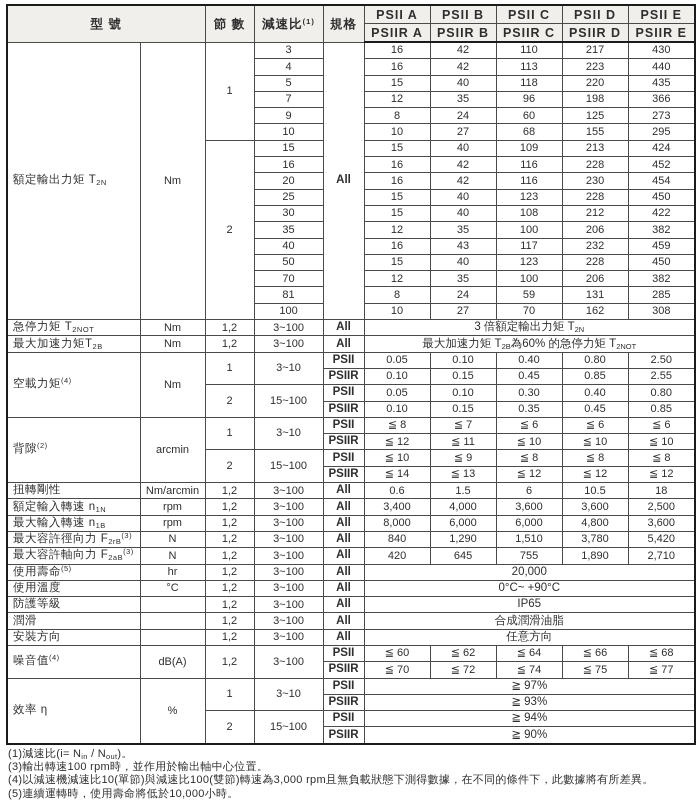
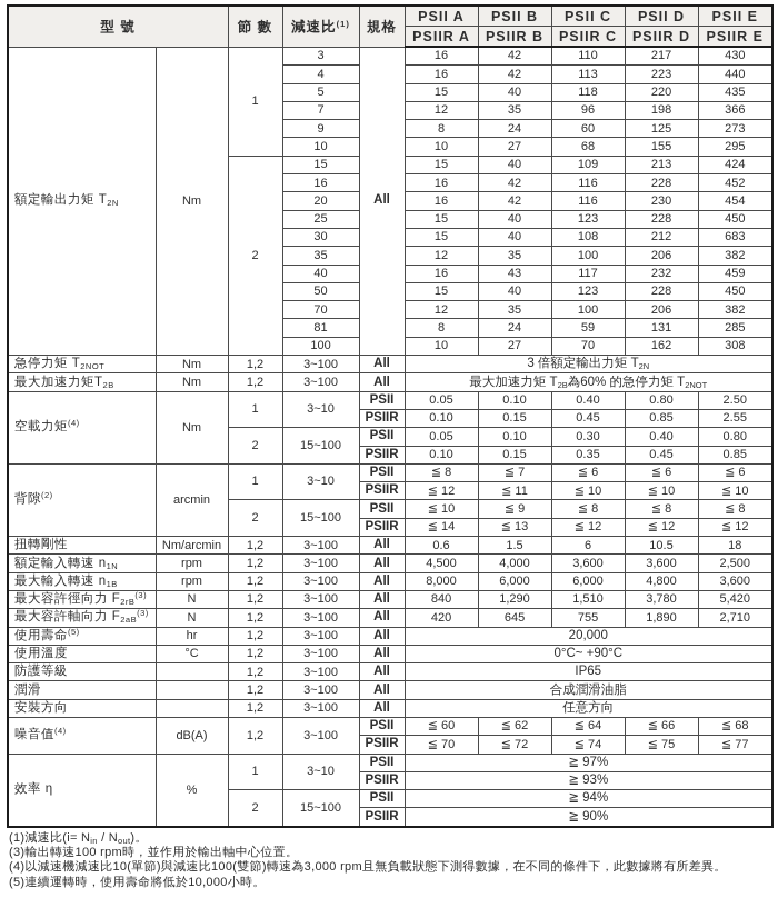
  型 號	節 數	減速比(1)	規格	PSII A	PSII B	PSII C	PSII D	PSII E
  PSIIR A	PSIIR B	PSIIR C	PSIIR D	PSIIR E
  額定輸出力矩 T2N	Nm	1	3	All	16	42	110	217	430
  4	16	42	113	223	440
  5	15	40	118	220	435
  7	12	35	96	198	366
  9	8	24	60	125	273
  10	10	27	68	155	295
  2	15	15	40	109	213	424
  16	16	42	116	228	452
  20	16	42	116	230	454
  25	15	40	123	228	450
- 30	15	40	108	212	422
+ 30	15	40	108	212	683
  35	12	35	100	206	382
  40	16	43	117	232	459
  50	15	40	123	228	450
  70	12	35	100	206	382
  81	8	24	59	131	285
  100	10	27	70	162	308
  急停力矩 T2NOT	Nm	1,2	3~100	All	3 倍額定輸出力矩 T2N
  最大加速力矩T2B	Nm	1,2	3~100	All	最大加速力矩 T2B為60% 的急停力矩 T2NOT
  空載力矩(4)	Nm	1	3~10	PSII	0.05	0.10	0.40	0.80	2.50
  PSIIR	0.10	0.15	0.45	0.85	2.55
  2	15~100	PSII	0.05	0.10	0.30	0.40	0.80
  PSIIR	0.10	0.15	0.35	0.45	0.85
  背隙(2)	arcmin	1	3~10	PSII	≦ 8	≦ 7	≦ 6	≦ 6	≦ 6
  PSIIR	≦ 12	≦ 11	≦ 10	≦ 10	≦ 10
  2	15~100	PSII	≦ 10	≦ 9	≦ 8	≦ 8	≦ 8
  PSIIR	≦ 14	≦ 13	≦ 12	≦ 12	≦ 12
  扭轉剛性	Nm/arcmin	1,2	3~100	All	0.6	1.5	6	10.5	18
- 額定輸入轉速 n1N	rpm	1,2	3~100	All	3,400	4,000	3,600	3,600	2,500
+ 額定輸入轉速 n1N	rpm	1,2	3~100	All	4,500	4,000	3,600	3,600	2,500
  最大輸入轉速 n1B	rpm	1,2	3~100	All	8,000	6,000	6,000	4,800	3,600
  最大容許徑向力 F2rB(3)	N	1,2	3~100	All	840	1,290	1,510	3,780	5,420
  最大容許軸向力 F2aB(3)	N	1,2	3~100	All	420	645	755	1,890	2,710
  使用壽命(5)	hr	1,2	3~100	All	20,000
  使用溫度	°C	1,2	3~100	All	0°C~ +90°C
  防護等級		1,2	3~100	All	IP65
  潤滑		1,2	3~100	All	合成潤滑油脂
  安裝方向		1,2	3~100	All	任意方向
  噪音值(4)	dB(A)	1,2	3~100	PSII	≦ 60	≦ 62	≦ 64	≦ 66	≦ 68
  PSIIR	≦ 70	≦ 72	≦ 74	≦ 75	≦ 77
  效率 η	%	1	3~10	PSII	≧ 97%
  PSIIR	≧ 93%
  2	15~100	PSII	≧ 94%
  PSIIR	≧ 90%
  (1)減速比(i= Nin / Nout)。
  (3)輸出轉速100 rpm時，並作用於輸出軸中心位置。
  (4)以減速機減速比10(單節)與減速比100(雙節)轉速為3,000 rpm且無負載狀態下測得數據，在不同的條件下，此數據將有所差異。
  (5)連續運轉時，使用壽命將低於10,000小時。
